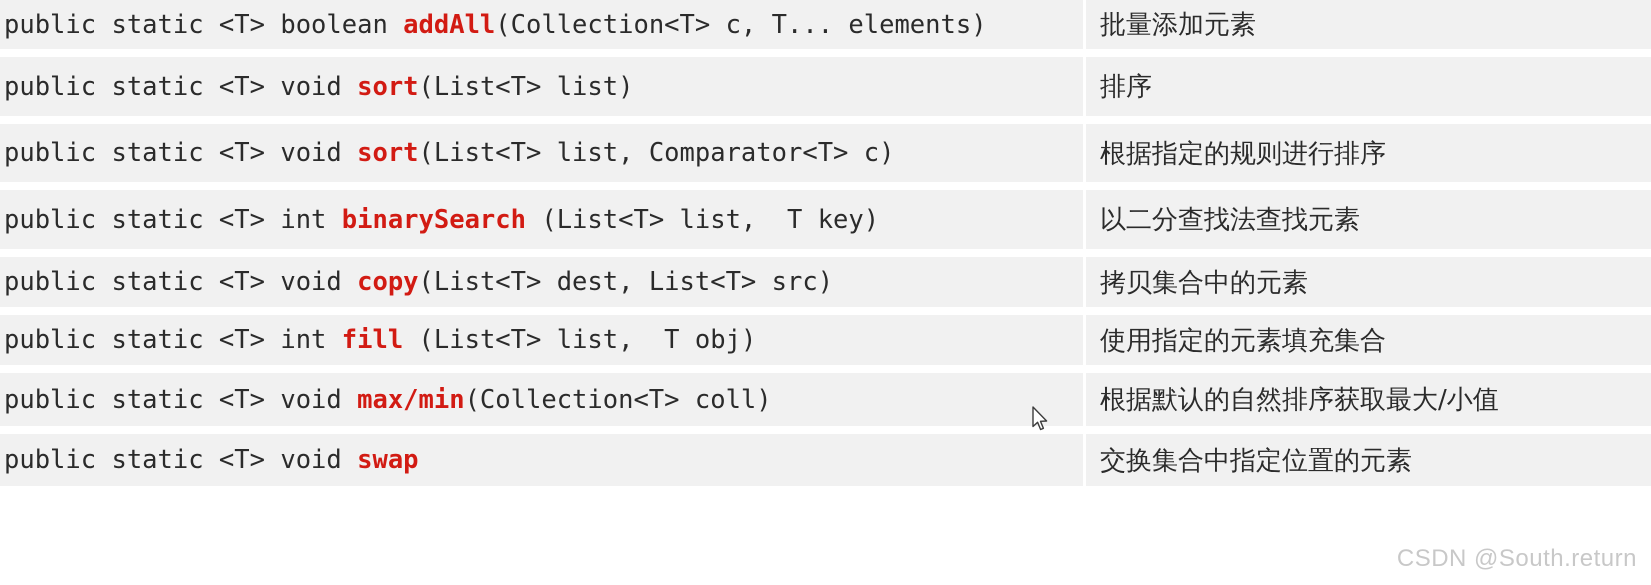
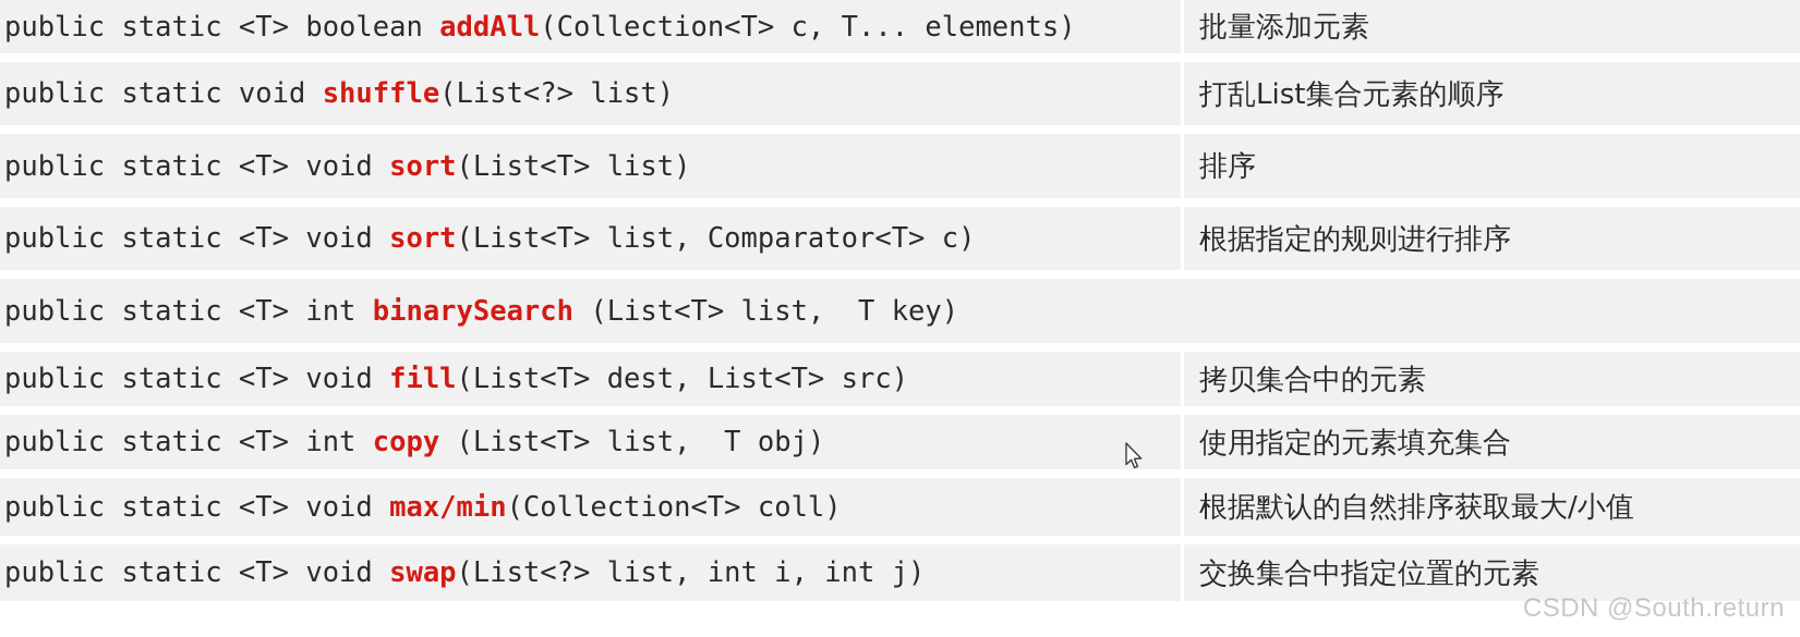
  public static <T> boolean
  addAll
  (Collection<T> c, T... elements)
  批量添加元素
+ public static void
+ shuffle
+ (List<?> list)
+ 打乱List集合元素的顺序
  public static <T> void
  sort
  (List<T> list)
  排序
  public static <T> void
  sort
  (List<T> list, Comparator<T> c)
  根据指定的规则进行排序
  public static <T> int
  binarySearch
  (List<T> list, T key)
- 以二分查找法查找元素
  public static <T> void
- copy
+ fill
  (List<T> dest, List<T> src)
  拷贝集合中的元素
  public static <T> int
- fill
+ copy
  (List<T> list, T obj)
  使用指定的元素填充集合
  public static <T> void
  max/min
  (Collection<T> coll)
  根据默认的自然排序获取最大/小值
  public static <T> void
  swap
+ (List<?> list, int i, int j)
  交换集合中指定位置的元素
  CSDN @South.return
